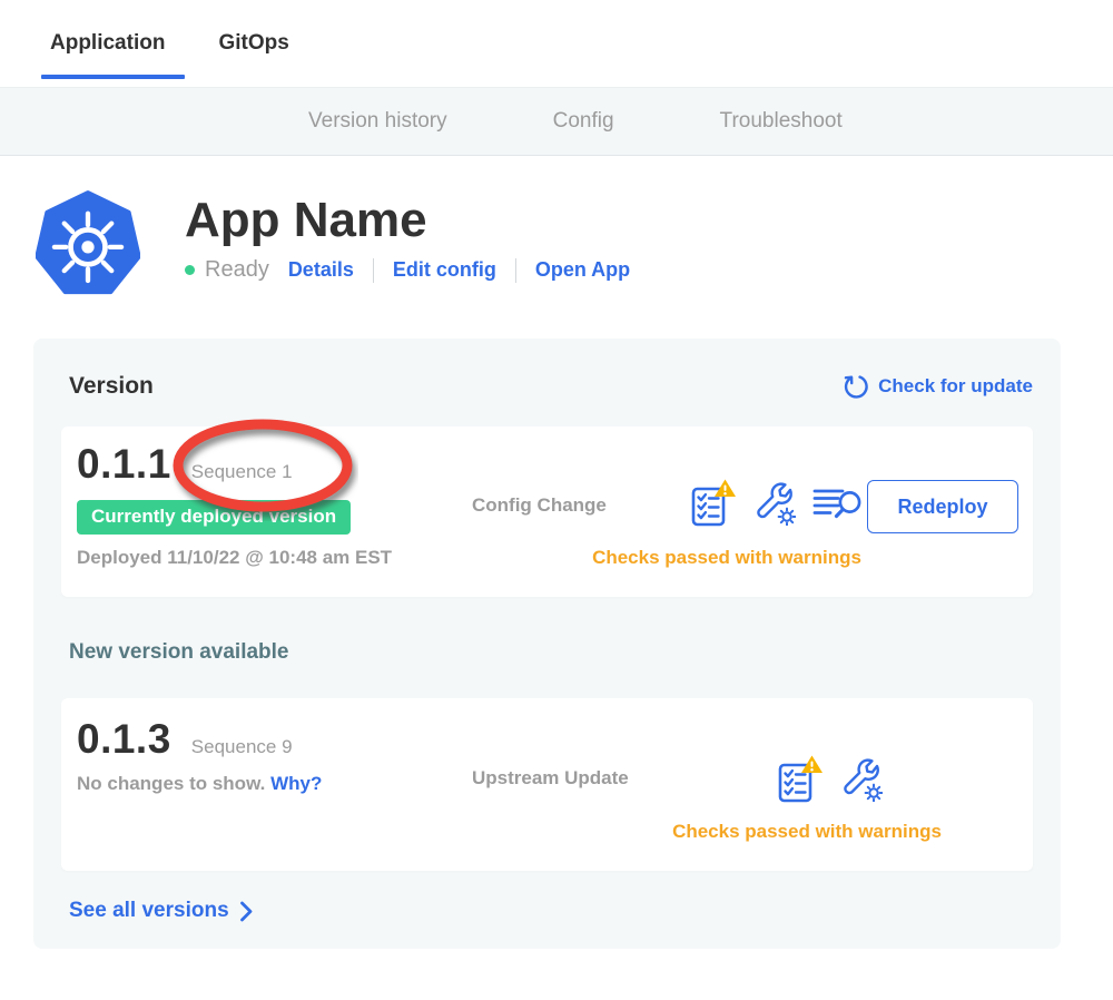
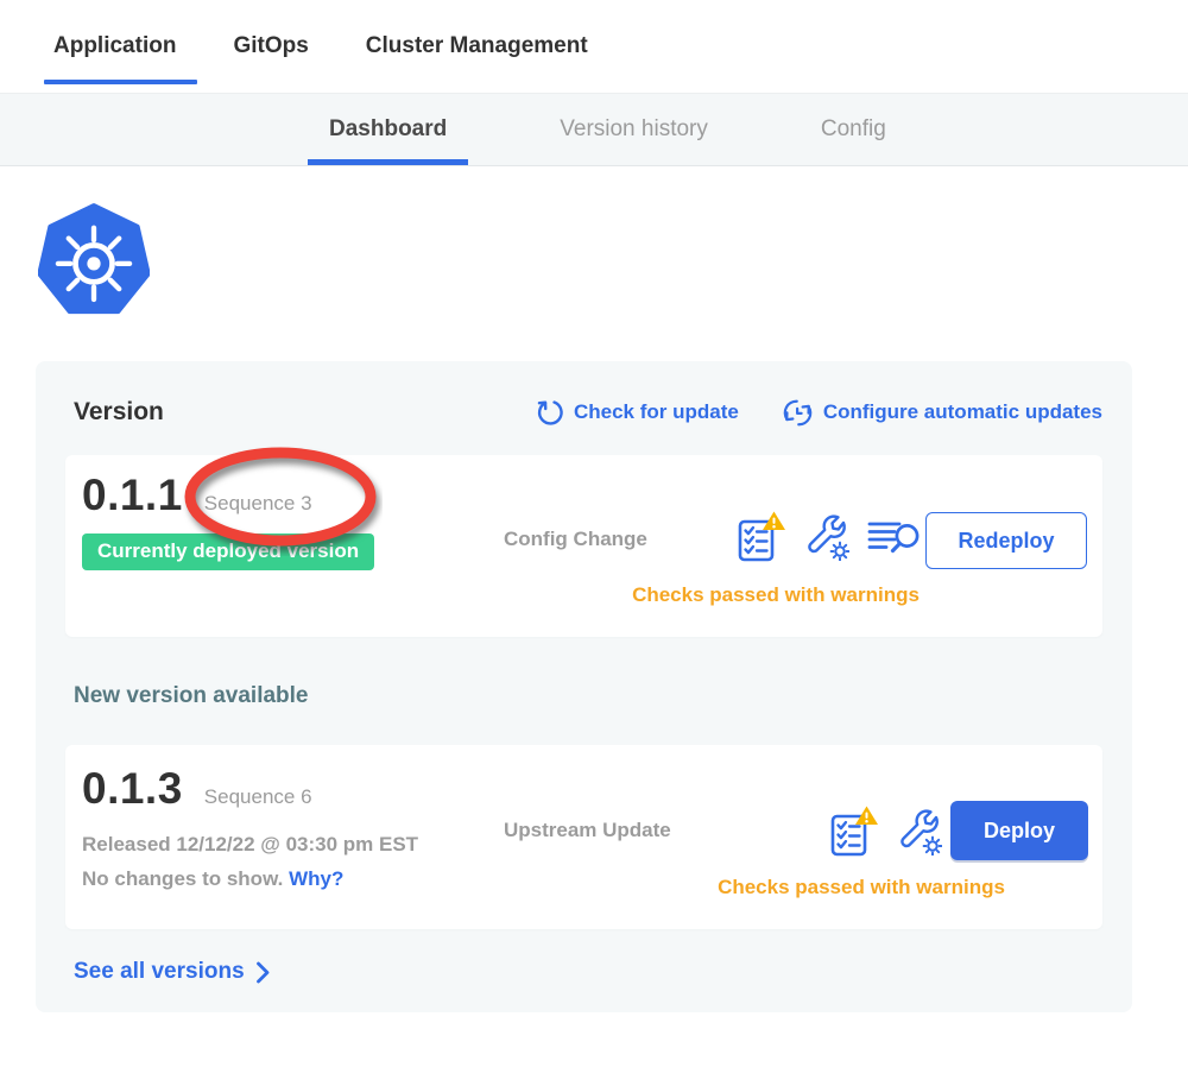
  Application
  GitOps
+ Cluster Management
+ Dashboard
  Version history
  Config
- Troubleshoot
- App Name
- Ready
- Details
- Edit config
- Open App
  Version
  Check for update
+ Configure automatic updates
  0.1.1
- Sequence 1
+ Sequence 3
  Currently deployed version
- Deployed 11/10/22 @ 10:48 am EST
  Config Change
  Redeploy
  Checks passed with warnings
  New version available
  0.1.3
- Sequence 9
+ Sequence 6
+ Released 12/12/22 @ 03:30 pm EST
  No changes to show. Why?
  Upstream Update
+ Deploy
  Checks passed with warnings
  See all versions
